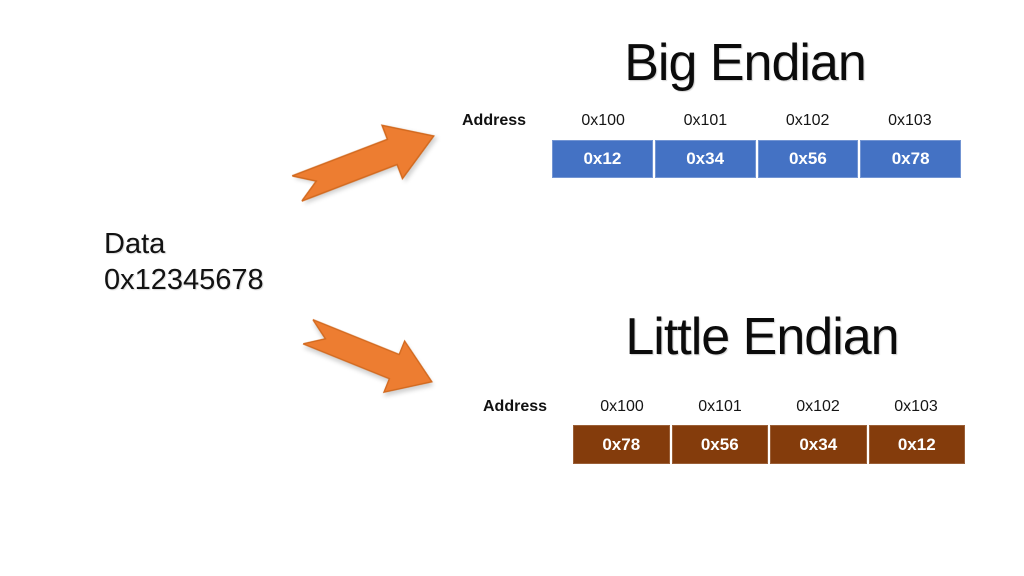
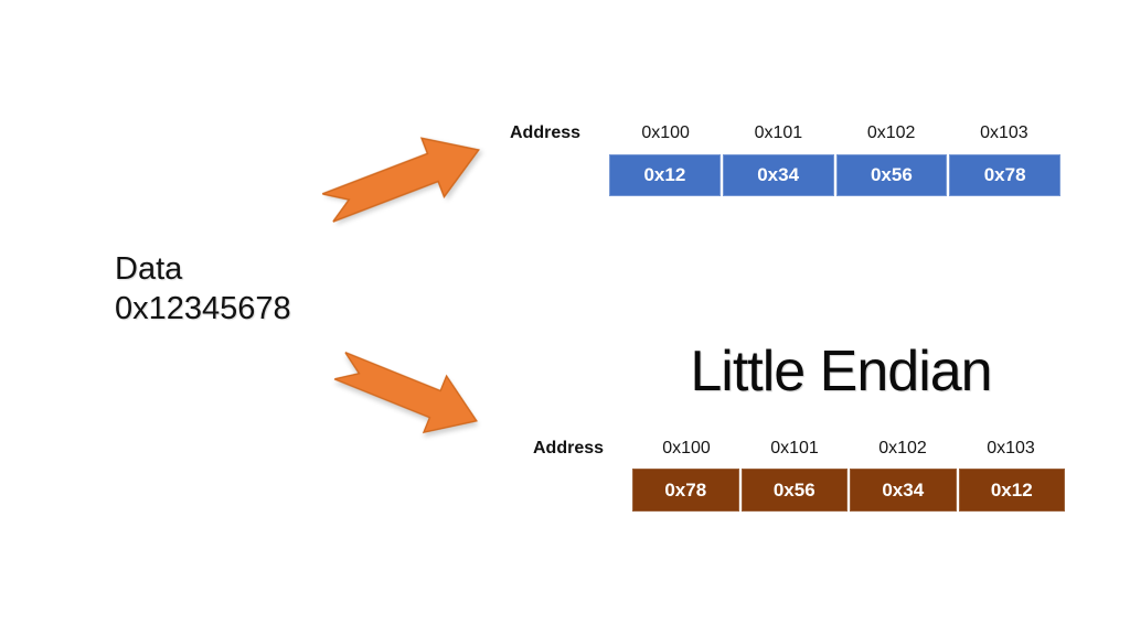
  Data
  0x12345678
- Big Endian
  Address
  0x100
  0x101
  0x102
  0x103
  0x12
  0x34
  0x56
  0x78
  Little Endian
  Address
  0x100
  0x101
  0x102
  0x103
  0x78
  0x56
  0x34
  0x12
